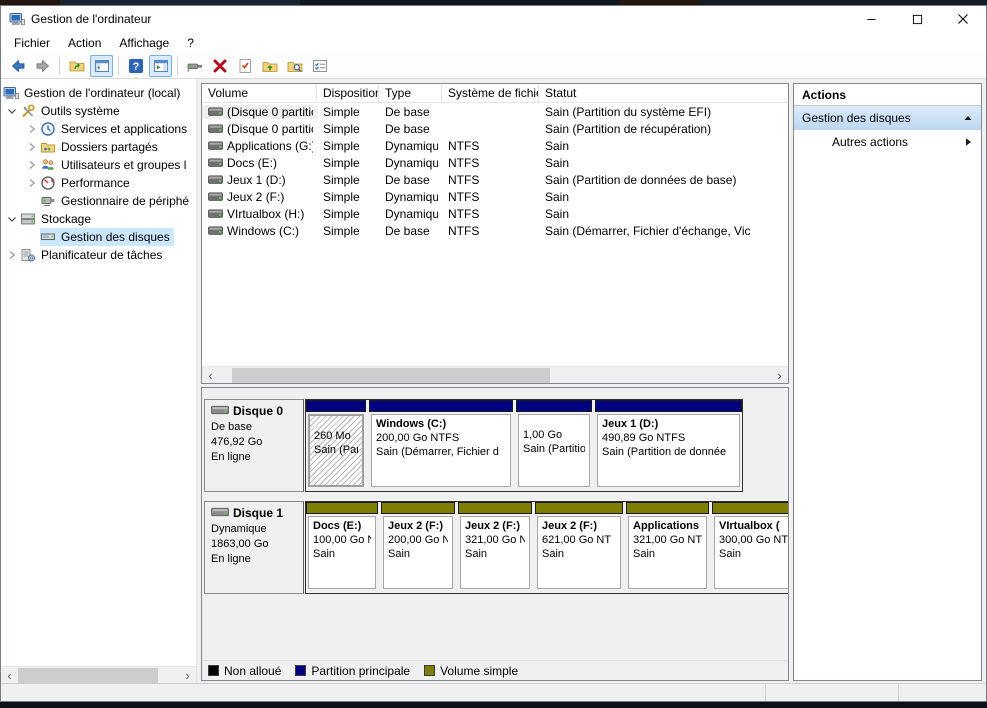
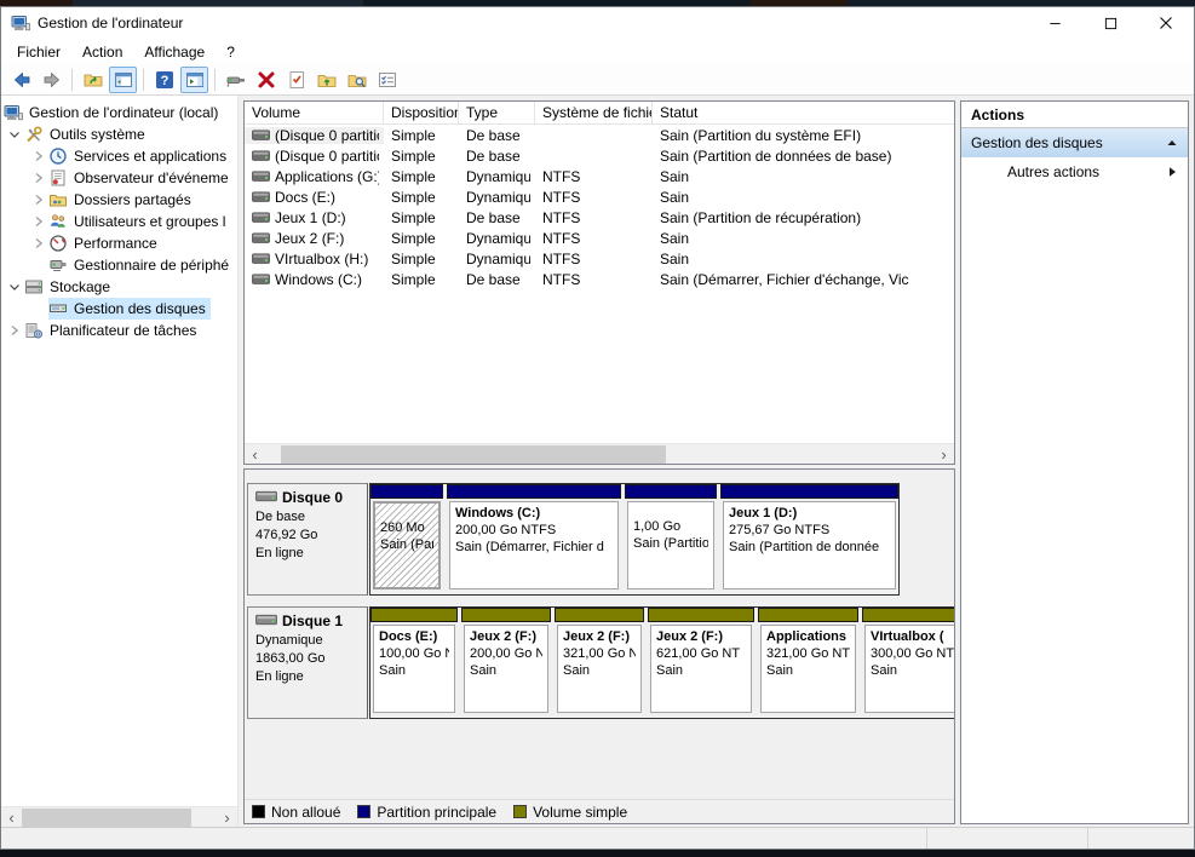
  Gestion de l'ordinateur
  Fichier
  Action
  Affichage
  ?
  ?
  Gestion de l'ordinateur (local)
  Outils système
  Services et applications
+ Observateur d'événeme
  Dossiers partagés
  Utilisateurs et groupes l
  Performance
  Gestionnaire de périphé
  Stockage
  Gestion des disques
  Planificateur de tâches
  ‹
  ›
  Volume
  Disposition
  Type
  Système de fichi
  Statut
  (Disque 0 partiti
  Simple
  De base
  Sain (Partition du système EFI)
  (Disque 0 partiti
  Simple
  De base
- Sain (Partition de récupération)
+ Sain (Partition de données de base)
  Applications (G:
  Simple
  Dynamiqu
  NTFS
  Sain
  Docs (E:)
  Simple
  Dynamiqu
  NTFS
  Sain
  Jeux 1 (D:)
  Simple
  De base
  NTFS
- Sain (Partition de données de base)
+ Sain (Partition de récupération)
  Jeux 2 (F:)
  Simple
  Dynamiqu
  NTFS
  Sain
  VIrtualbox (H:)
  Simple
  Dynamiqu
  NTFS
  Sain
  Windows (C:)
  Simple
  De base
  NTFS
  Sain (Démarrer, Fichier d'échange, Vic
  ‹
  ›
  Disque 0
  De base
  476,92 Go
  En ligne
  260 Mo
  Sain (Pa
  Windows (C:)
  200,00 Go NTFS
  Sain (Démarrer, Fichier d
  1,00 Go
  Sain (Partitio
  Jeux 1 (D:)
- 490,89 Go NTFS
+ 275,67 Go NTFS
  Sain (Partition de donnée
  Disque 1
  Dynamique
  1863,00 Go
  En ligne
  Docs (E:)
  100,00 Go
  Sain
  Jeux 2 (F:)
  200,00 Go N
  Sain
  Jeux 2 (F:)
  321,00 Go N
  Sain
  Jeux 2 (F:)
  621,00 Go NT
  Sain
  Applications
  321,00 Go NT
  Sain
  VIrtualbox (
  300,00 Go NT
  Sain
  Non alloué
  Partition principale
  Volume simple
  Actions
  Gestion des disques
  Autres actions
